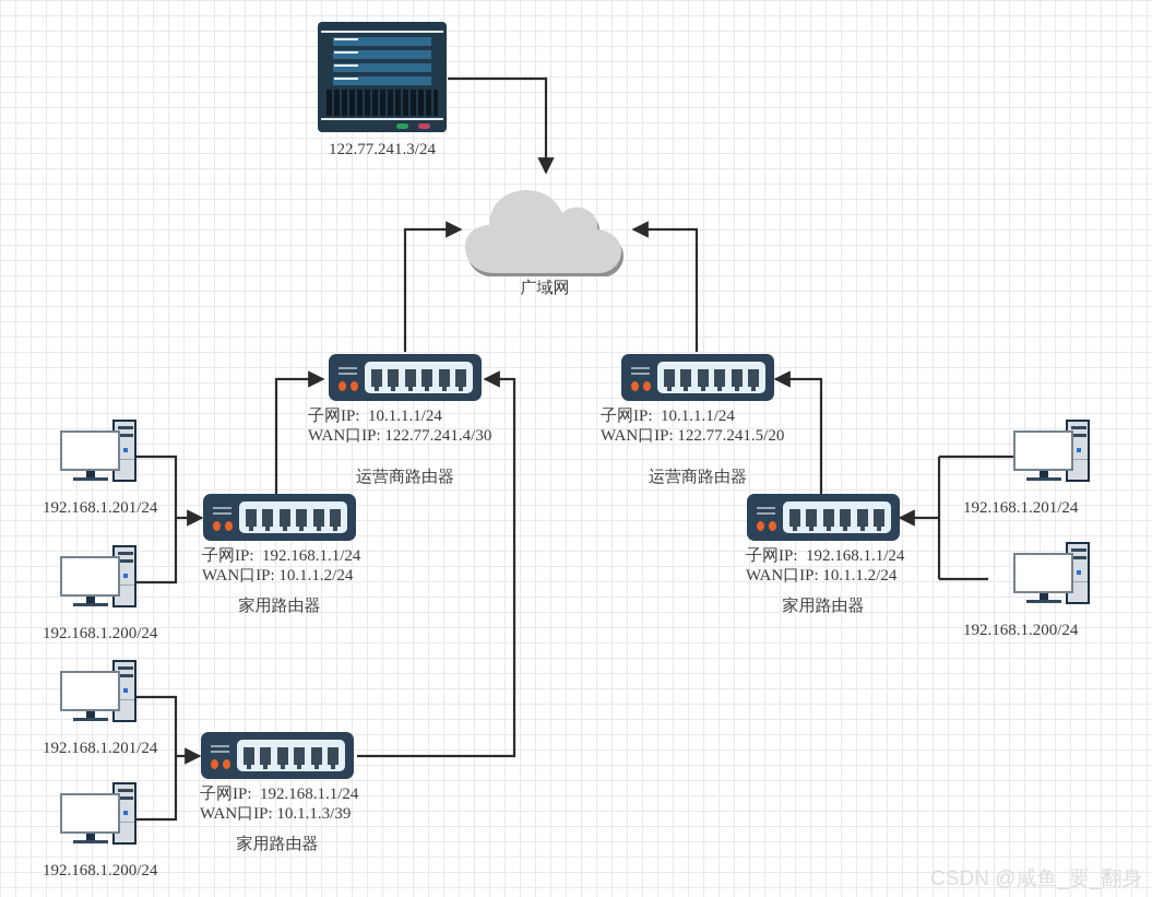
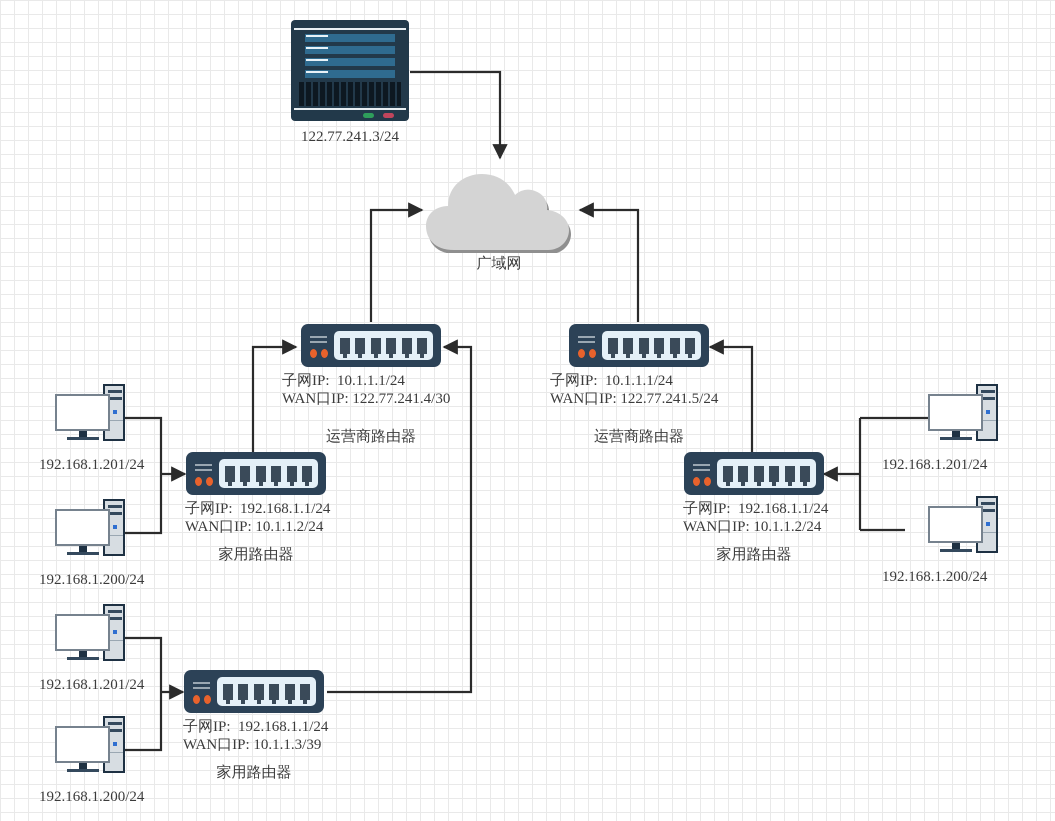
  122.77.241.3/24
  广域网
  子网IP: 10.1.1.1/24
  WAN口IP: 122.77.241.4/30
  运营商路由器
  子网IP: 10.1.1.1/24
- WAN口IP: 122.77.241.5/20
+ WAN口IP: 122.77.241.5/24
  运营商路由器
  子网IP: 192.168.1.1/24
  WAN口IP: 10.1.1.2/24
  家用路由器
  子网IP: 192.168.1.1/24
  WAN口IP: 10.1.1.3/39
  家用路由器
  子网IP: 192.168.1.1/24
  WAN口IP: 10.1.1.2/24
  家用路由器
  192.168.1.201/24
  192.168.1.200/24
  192.168.1.201/24
  192.168.1.200/24
  192.168.1.201/24
  192.168.1.200/24
- CSDN @咸鱼_要_翻身
